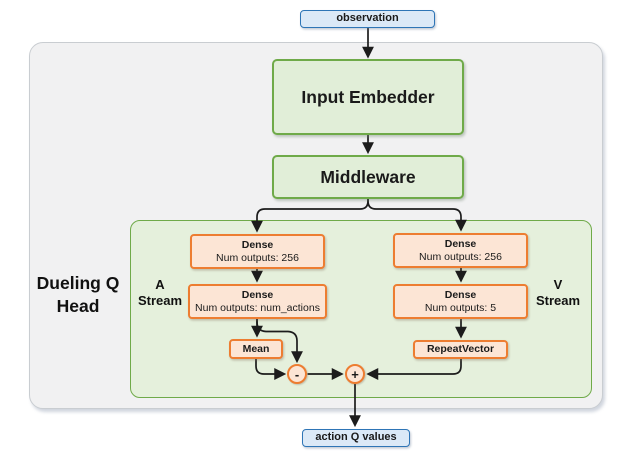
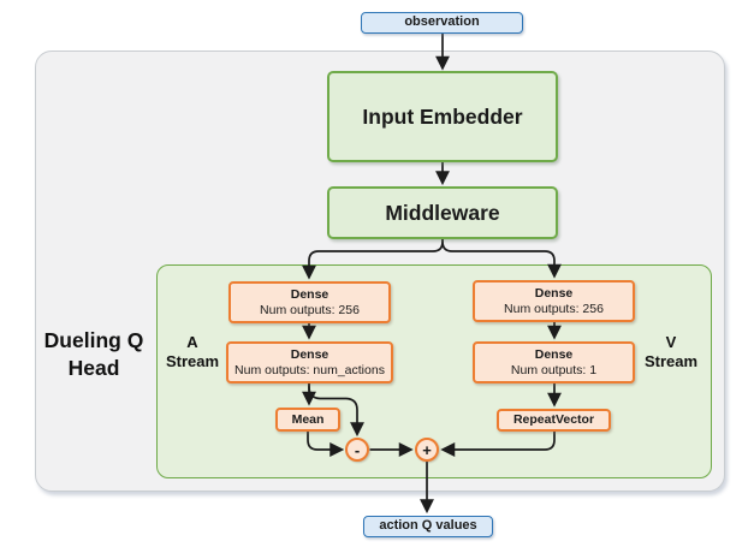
  observation
  Input Embedder
  Middleware
  Dense
  Num outputs: 256
  Dense
  Num outputs: num_actions
  Mean
  Dense
  Num outputs: 256
  Dense
- Num outputs: 5
+ Num outputs: 1
  RepeatVector
  -
  +
  action Q values
  Dueling Q
  Head
  A
  Stream
  V
  Stream
